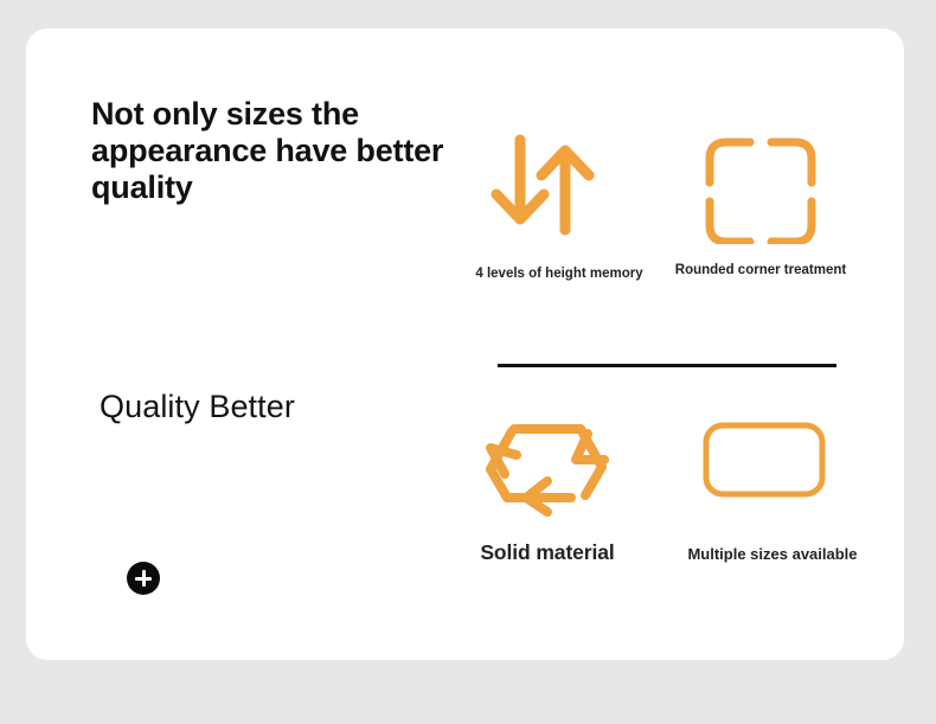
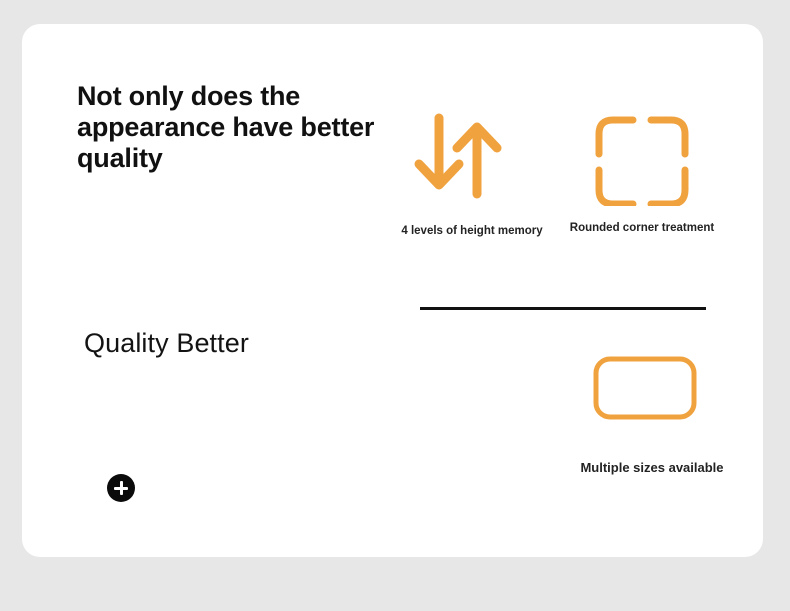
- Not only sizes the appearance have better quality
+ Not only does the appearance have better quality
  Quality Better
  4 levels of height memory
  Rounded corner treatment
- Solid material
  Multiple sizes available
